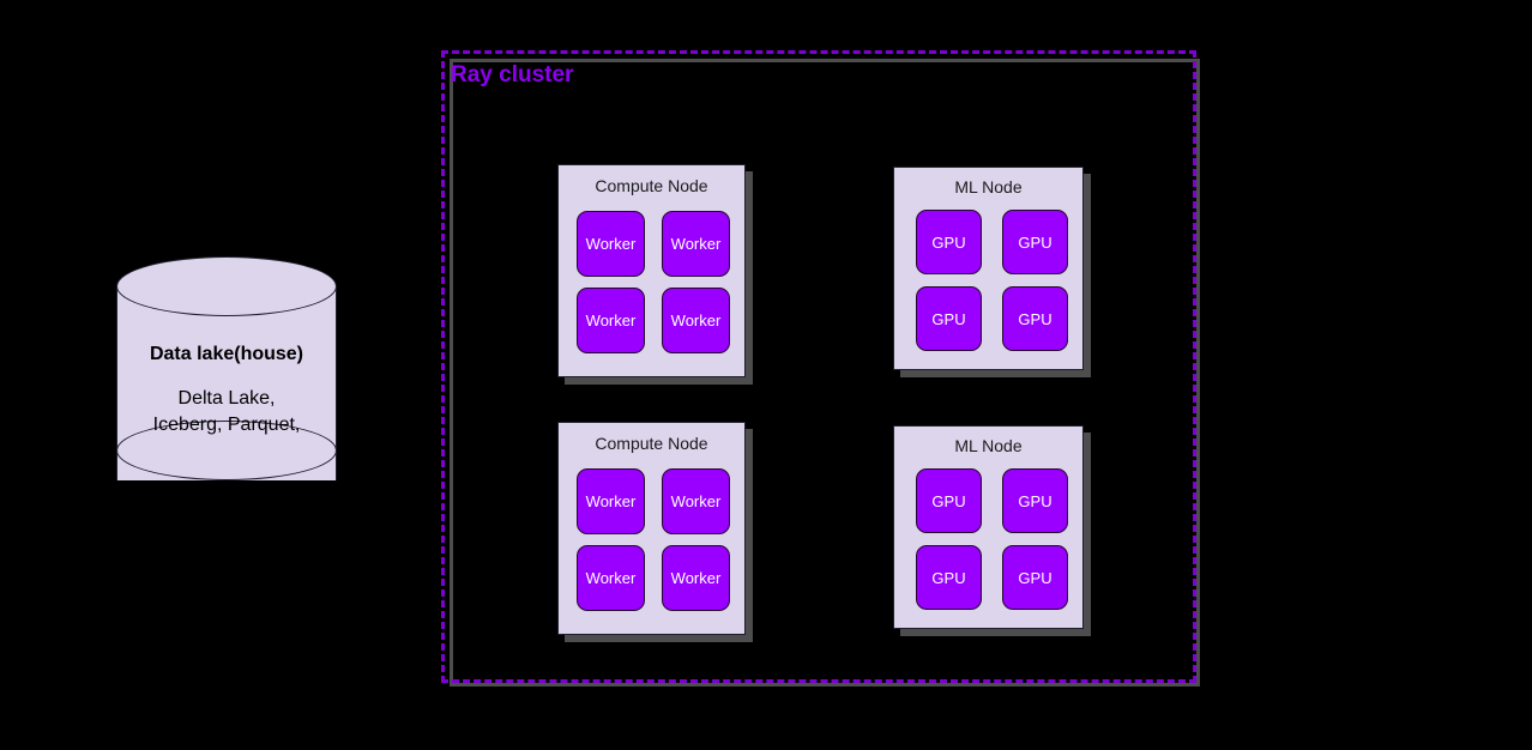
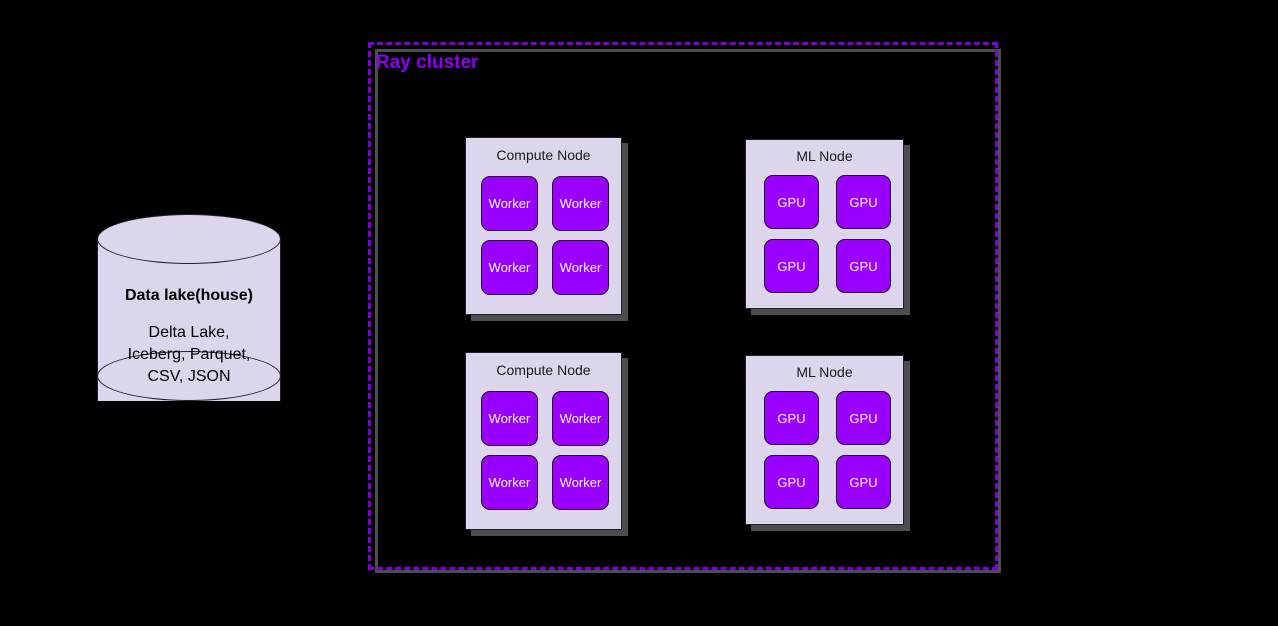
  Data lake(house)
  Delta Lake,
  Iceberg, Parquet,
+ CSV, JSON
  Ray cluster
  Compute Node
  Worker
  Worker
  Worker
  Worker
  ML Node
  GPU
  GPU
  GPU
  GPU
  Compute Node
  Worker
  Worker
  Worker
  Worker
  ML Node
  GPU
  GPU
  GPU
  GPU
